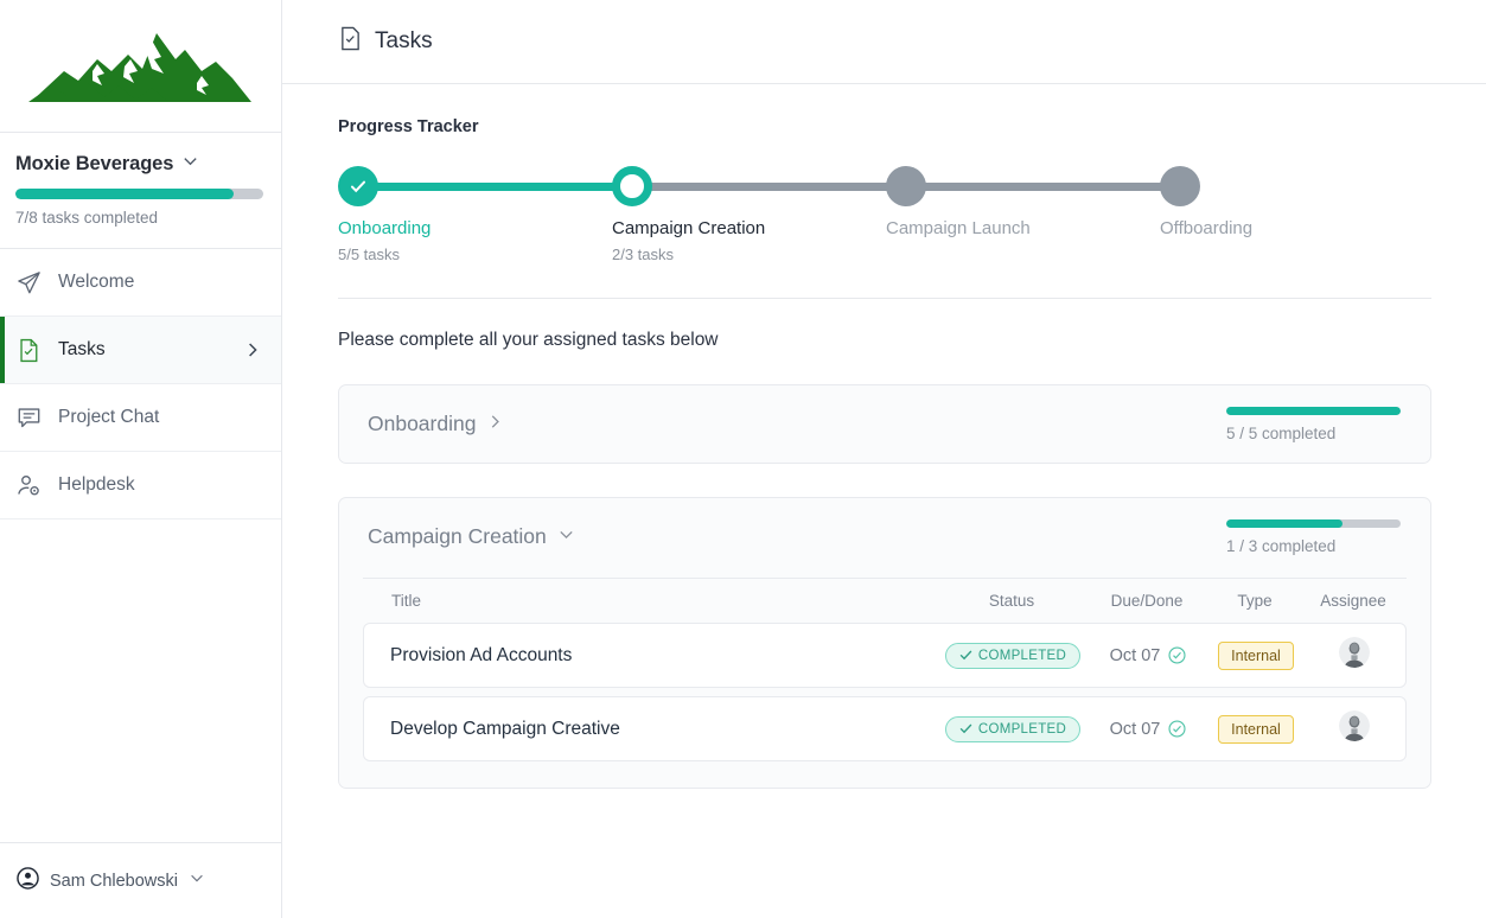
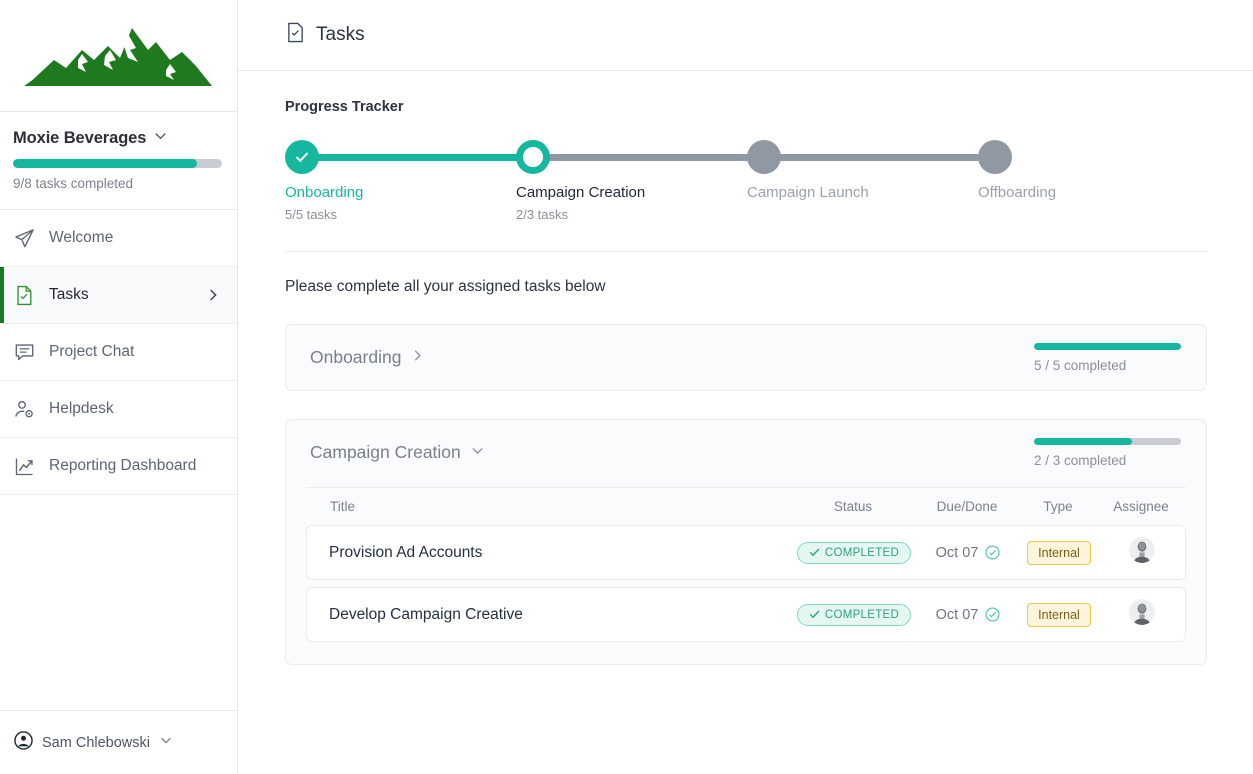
  Moxie Beverages
- 7/8 tasks completed
+ 9/8 tasks completed
  Welcome
  Tasks
  Project Chat
  Helpdesk
+ Reporting Dashboard
  Sam Chlebowski
  Tasks
  Progress Tracker
  Onboarding
  5/5 tasks
  Campaign Creation
  2/3 tasks
  Campaign Launch
  Offboarding
  Please complete all your assigned tasks below
  Onboarding
  5 / 5 completed
  Campaign Creation
- 1 / 3 completed
+ 2 / 3 completed
  Title
  Status
  Due/Done
  Type
  Assignee
  Provision Ad Accounts
  COMPLETED
  Oct 07
  Internal
  Develop Campaign Creative
  COMPLETED
  Oct 07
  Internal
